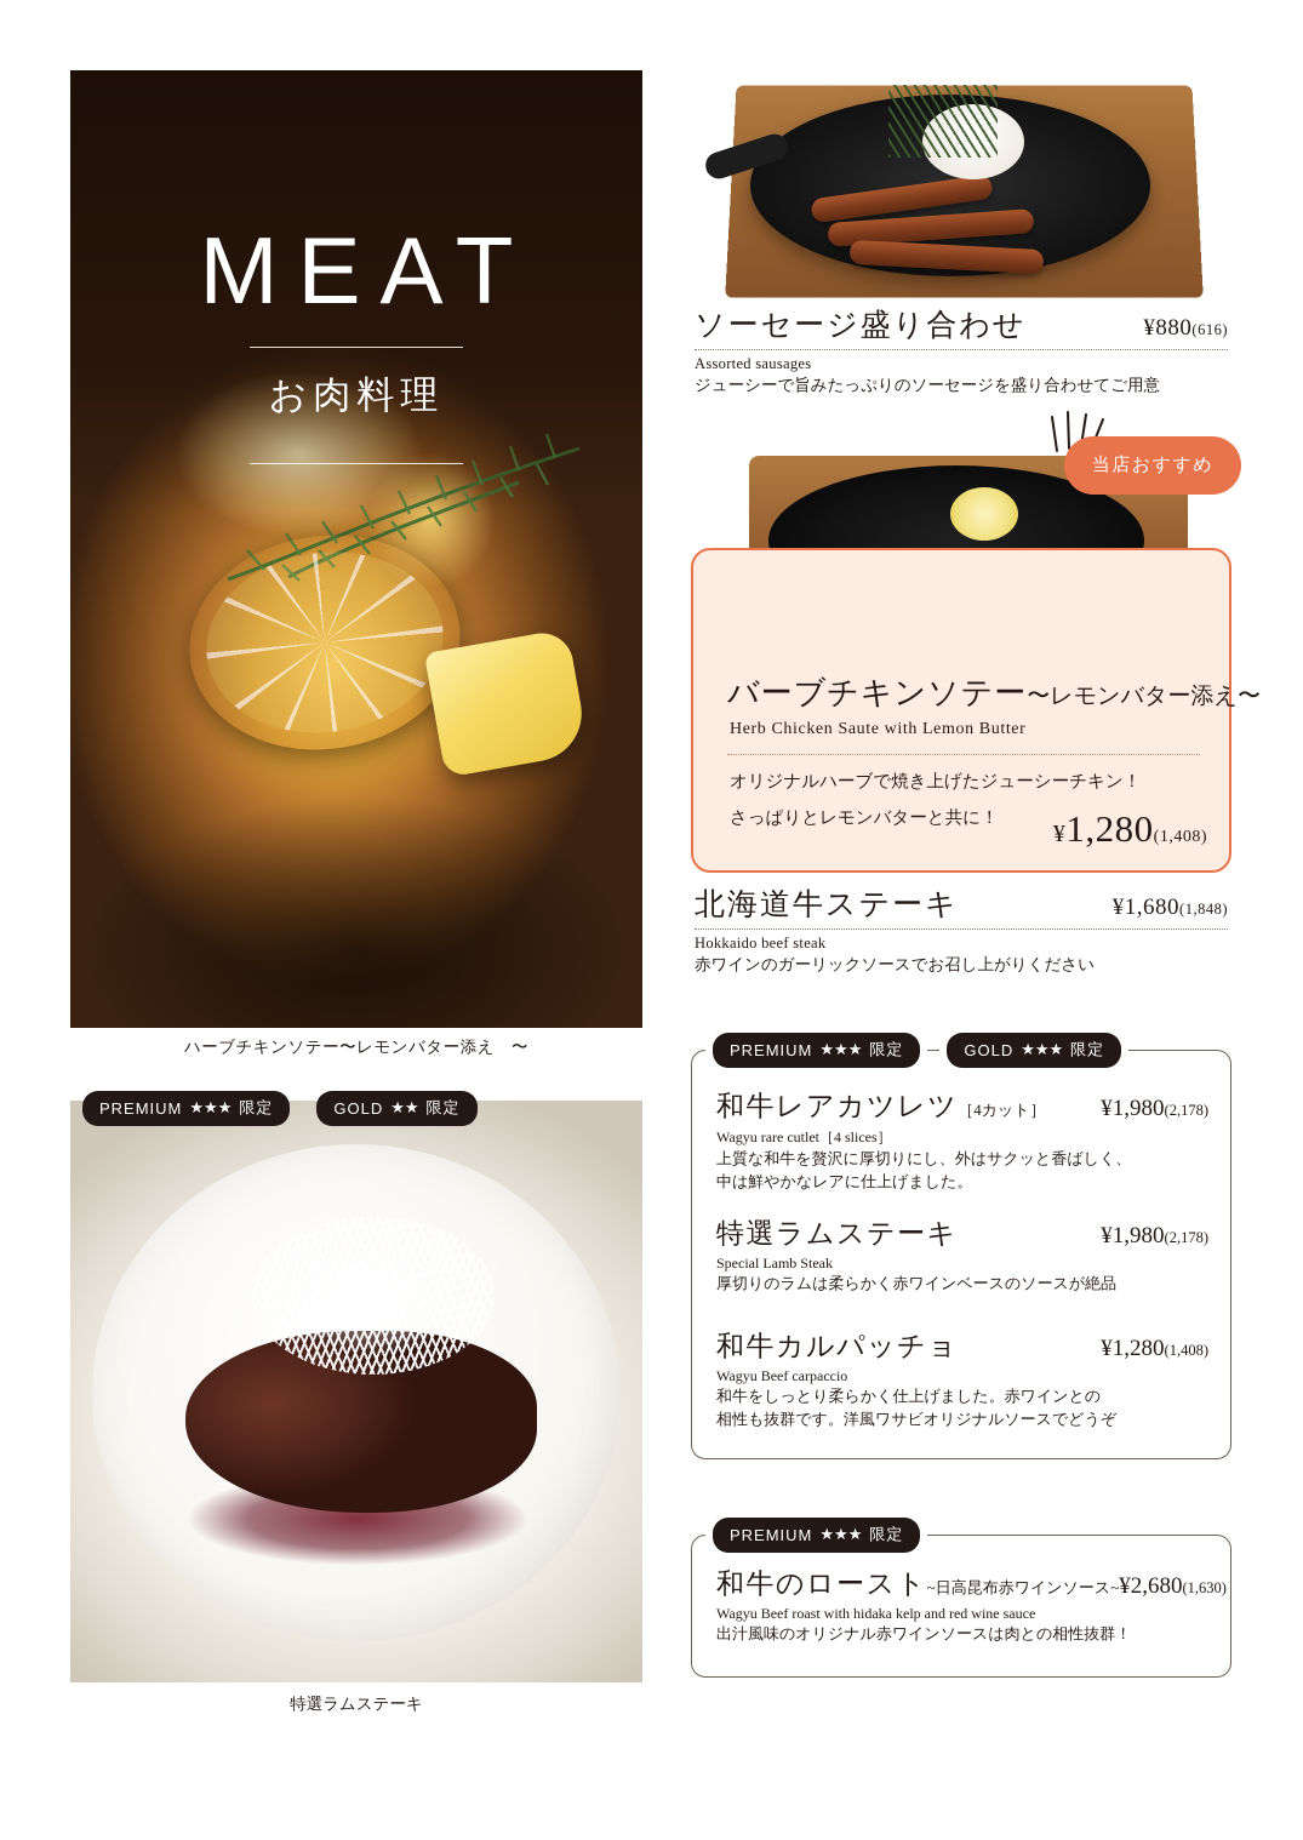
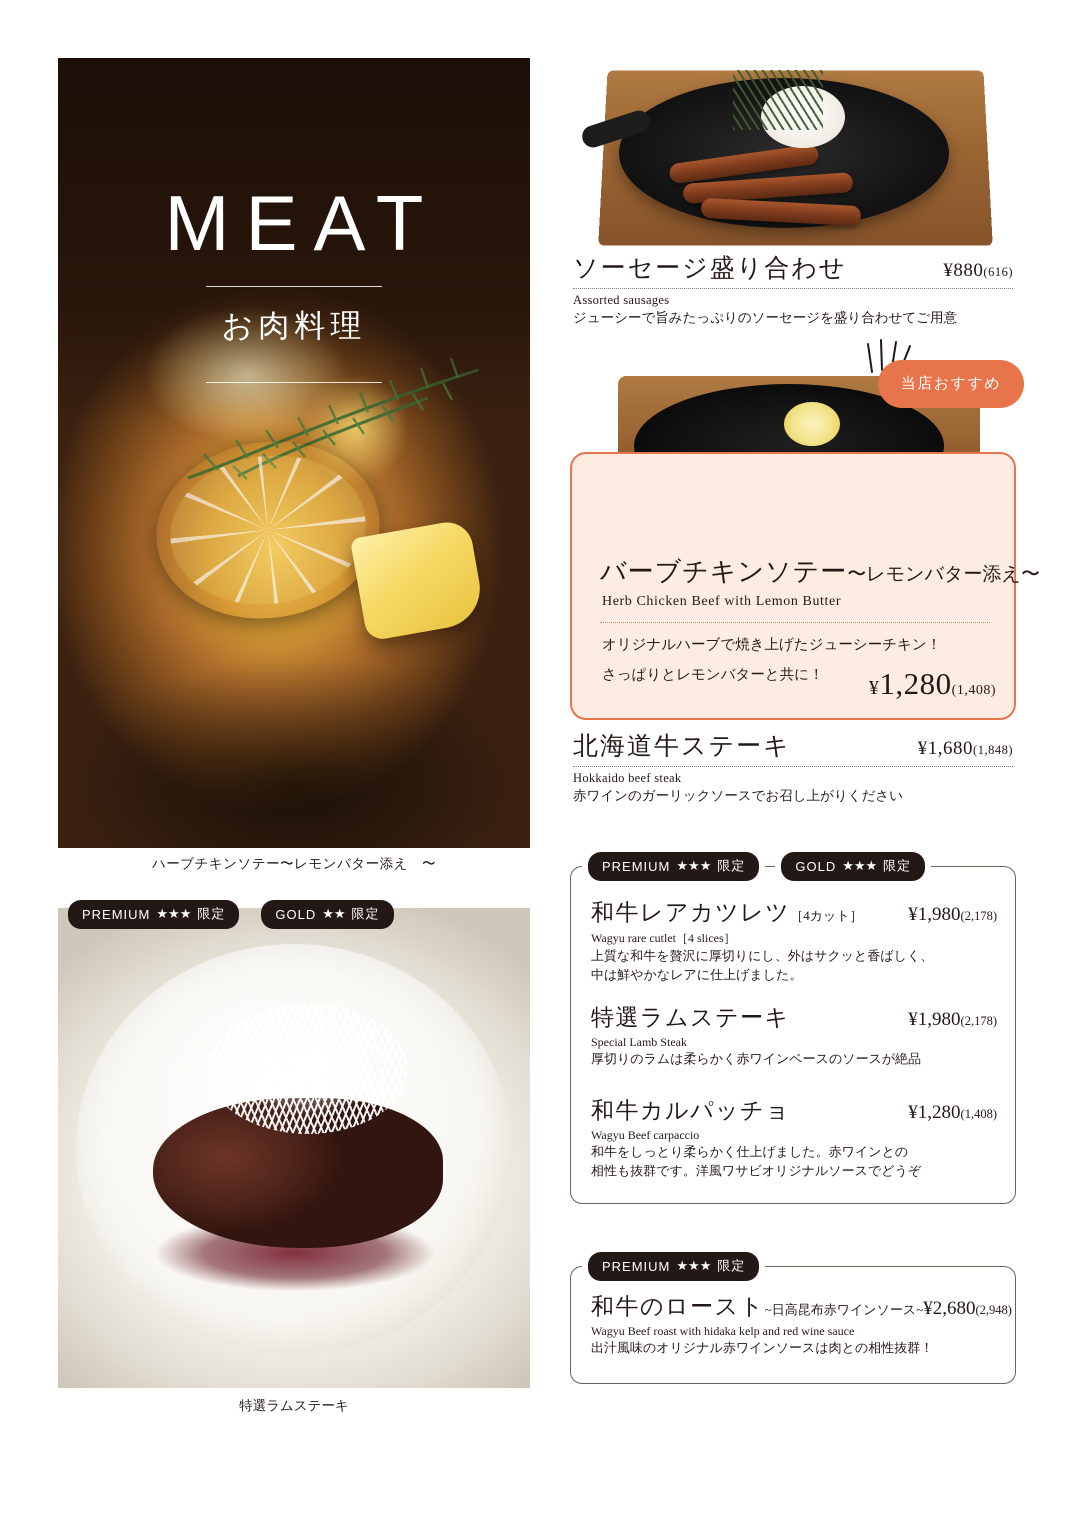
  MEAT
  お肉料理
  ハーブチキンソテー〜レモンバター添え 〜
  PREMIUM
  ★★★
  限定
  GOLD
  ★★
  限定
  特選ラムステーキ
  ソーセージ盛り合わせ
  ¥880(616)
  Assorted sausages
  ジューシーで旨みたっぷりのソーセージを盛り合わせてご用意
  当店おすすめ
  バーブチキンソテー〜レモンバター添え〜
- Herb Chicken Saute with Lemon Butter
+ Herb Chicken Beef with Lemon Butter
  オリジナルハーブで焼き上げたジューシーチキン！
  さっぱりとレモンバターと共に！
  ¥1,280(1,408)
  北海道牛ステーキ
  ¥1,680(1,848)
  Hokkaido beef steak
  赤ワインのガーリックソースでお召し上がりください
  PREMIUM
  ★★★
  限定
  GOLD
  ★★★
  限定
  和牛レアカツレツ［4カット］
  ¥1,980(2,178)
  Wagyu rare cutlet［4 slices］
  上質な和牛を贅沢に厚切りにし、外はサクッと香ばしく、
  中は鮮やかなレアに仕上げました。
  特選ラムステーキ
  ¥1,980(2,178)
  Special Lamb Steak
  厚切りのラムは柔らかく赤ワインベースのソースが絶品
  和牛カルパッチョ
  ¥1,280(1,408)
  Wagyu Beef carpaccio
  和牛をしっとり柔らかく仕上げました。赤ワインとの
  相性も抜群です。洋風ワサビオリジナルソースでどうぞ
  PREMIUM
  ★★★
  限定
  和牛のロースト~日高昆布赤ワインソース~
- ¥2,680(1,630)
+ ¥2,680(2,948)
  Wagyu Beef roast with hidaka kelp and red wine sauce
  出汁風味のオリジナル赤ワインソースは肉との相性抜群！
